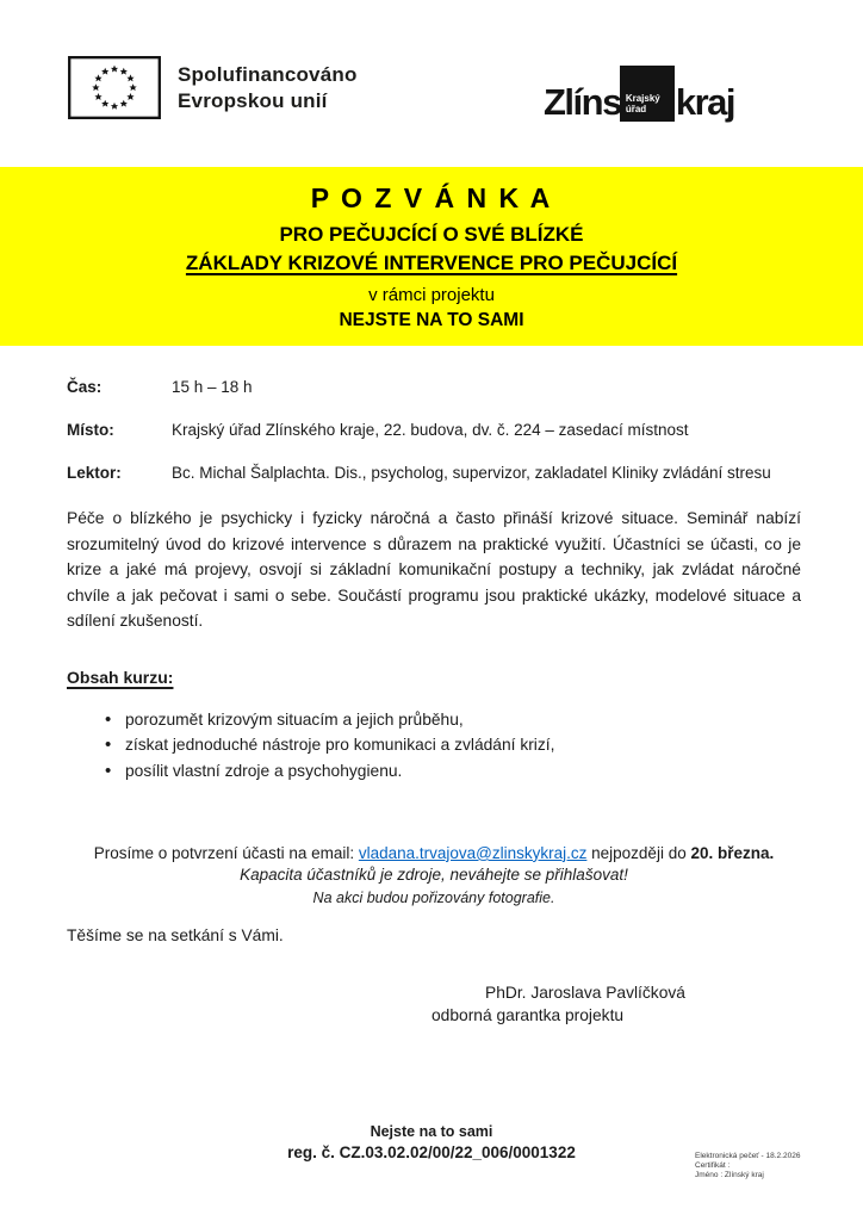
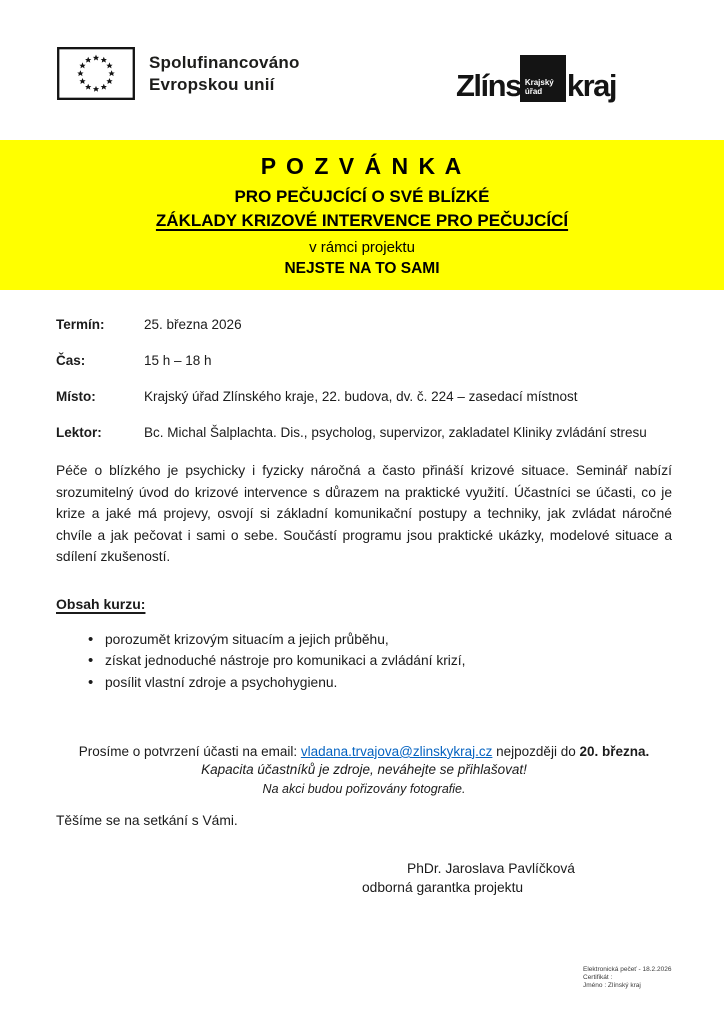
  Spolufinancováno
  Evropskou unií
  Zlíns
  Krajský
  úřad
  kraj
  P O Z V Á N K A
  PRO PEČUJCÍCÍ O SVÉ BLÍZKÉ
  ZÁKLADY KRIZOVÉ INTERVENCE PRO PEČUJCÍCÍ
  v rámci projektu
  NEJSTE NA TO SAMI
+ Termín:
+ 25. března 2026
  Čas:
  15 h – 18 h
  Místo:
  Krajský úřad Zlínského kraje, 22. budova, dv. č. 224 – zasedací místnost
  Lektor:
  Bc. Michal Šalplachta. Dis., psycholog, supervizor, zakladatel Kliniky zvládání stresu
  Péče o blízkého je psychicky i fyzicky náročná a často přináší krizové situace. Seminář nabízí srozumitelný úvod do krizové intervence s důrazem na praktické využití. Účastníci se účasti, co je krize a jaké má projevy, osvojí si základní komunikační postupy a techniky, jak zvládat náročné chvíle a jak pečovat i sami o sebe. Součástí programu jsou praktické ukázky, modelové situace a sdílení zkušeností.
  Obsah kurzu:
  porozumět krizovým situacím a jejich průběhu,
  získat jednoduché nástroje pro komunikaci a zvládání krizí,
  posílit vlastní zdroje a psychohygienu.
  Prosíme o potvrzení účasti na email: vladana.trvajova@zlinskykraj.cz nejpozději do 20. března.
  Kapacita účastníků je zdroje, neváhejte se přihlašovat!
  Na akci budou pořizovány fotografie.
  Těšíme se na setkání s Vámi.
  PhDr. Jaroslava Pavlíčková
  odborná garantka projektu
- Nejste na to sami
- reg. č. CZ.03.02.02/00/22_006/0001322
